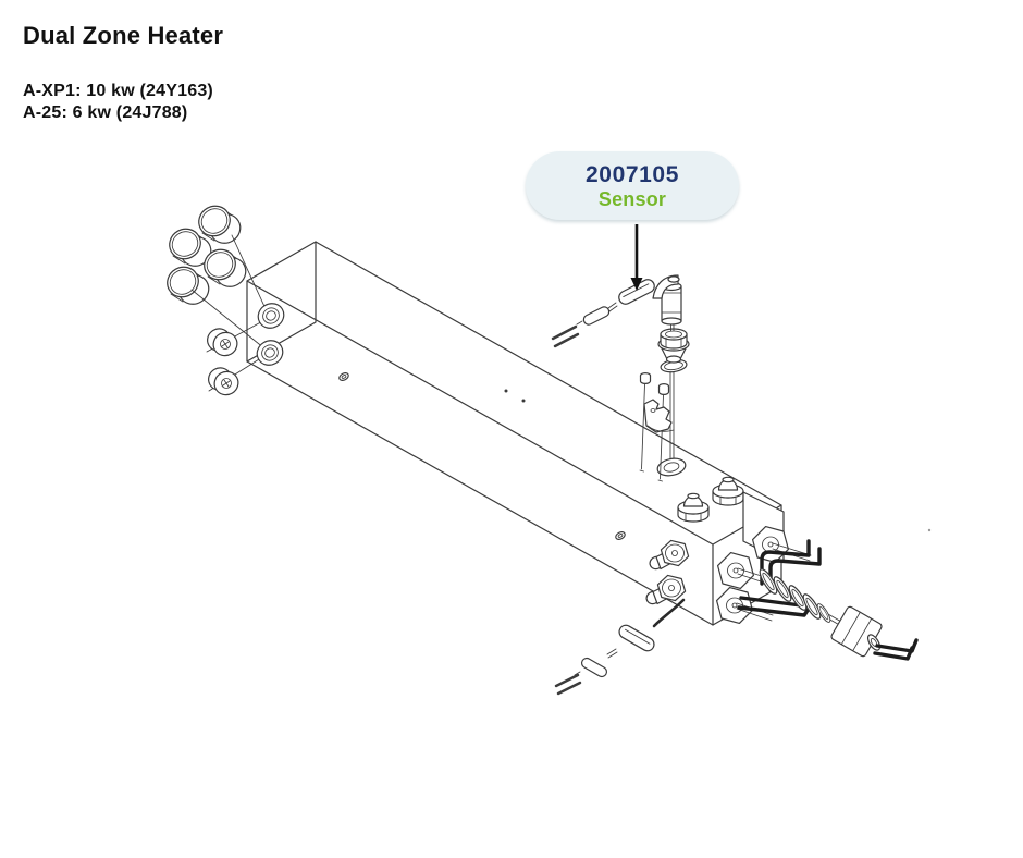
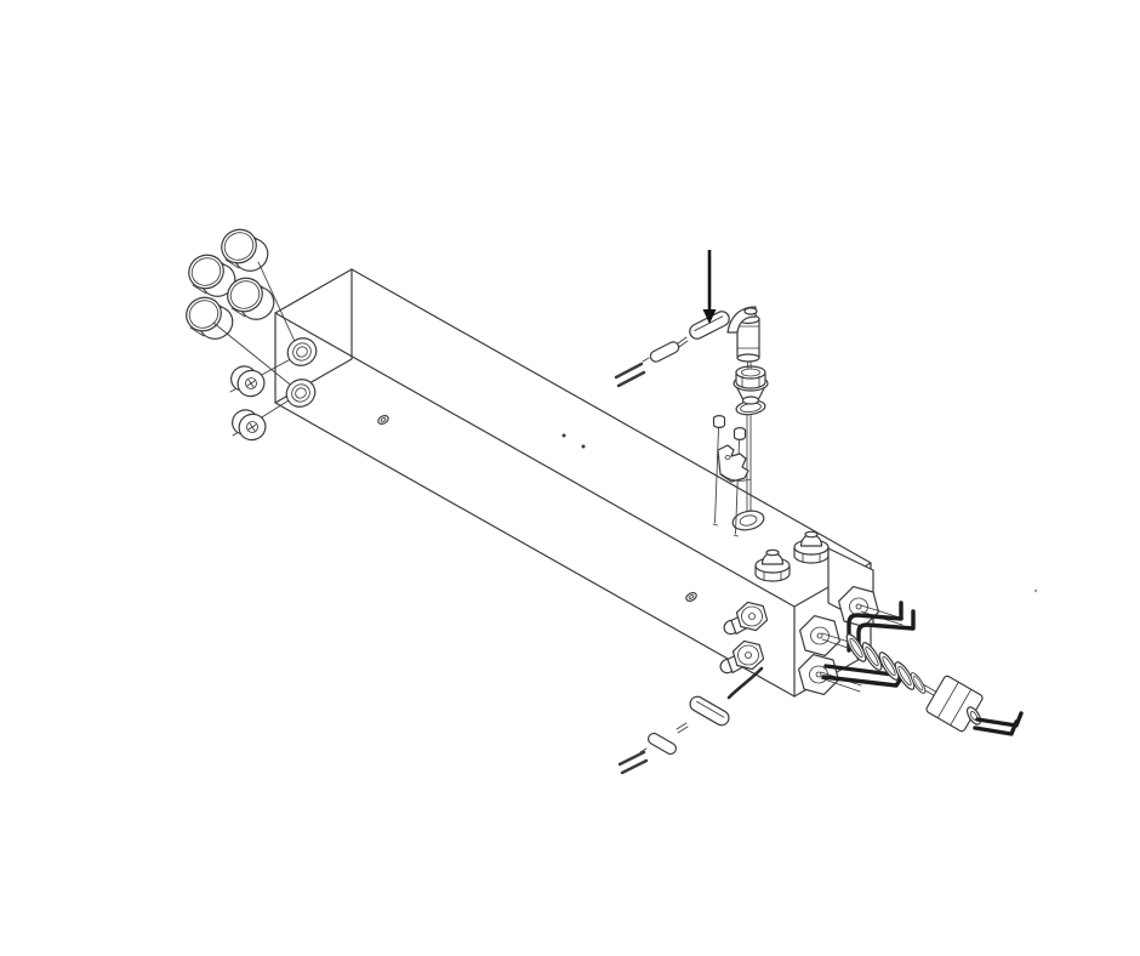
- Dual Zone Heater
- A-XP1: 10 kw (24Y163)
- A-25: 6 kw (24J788)
- 2007105
- Sensor
